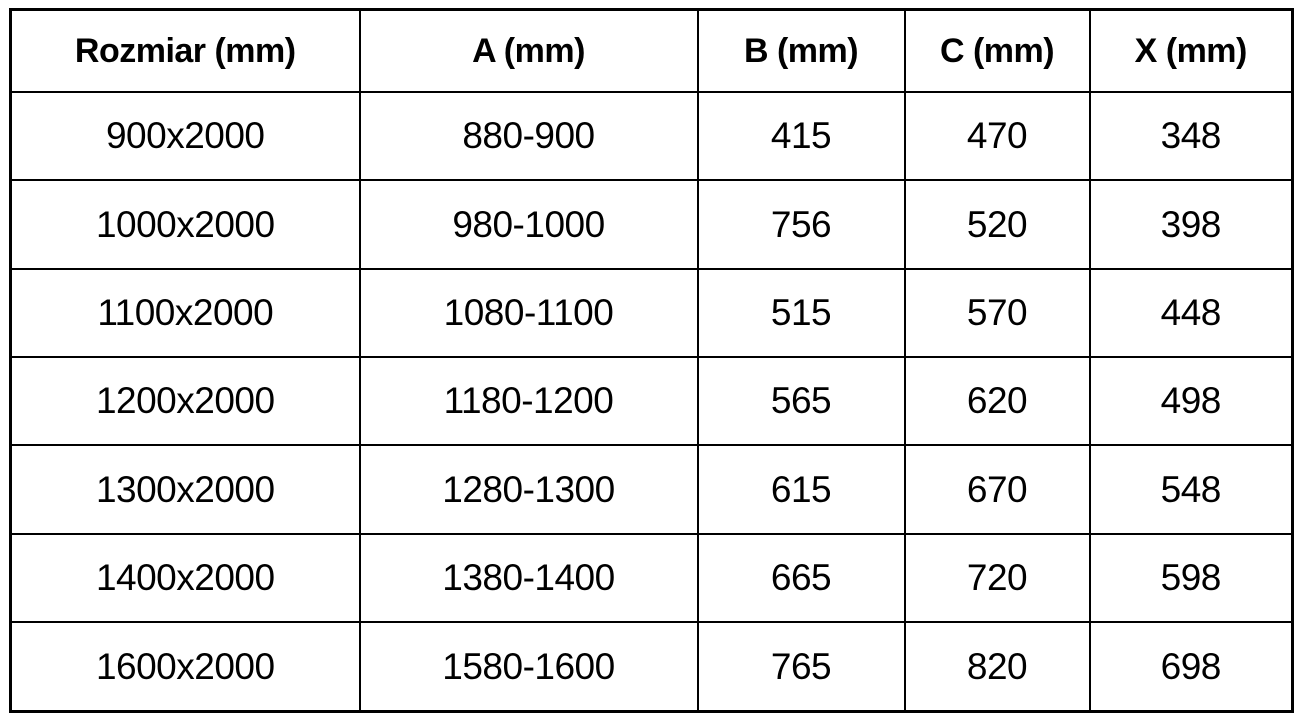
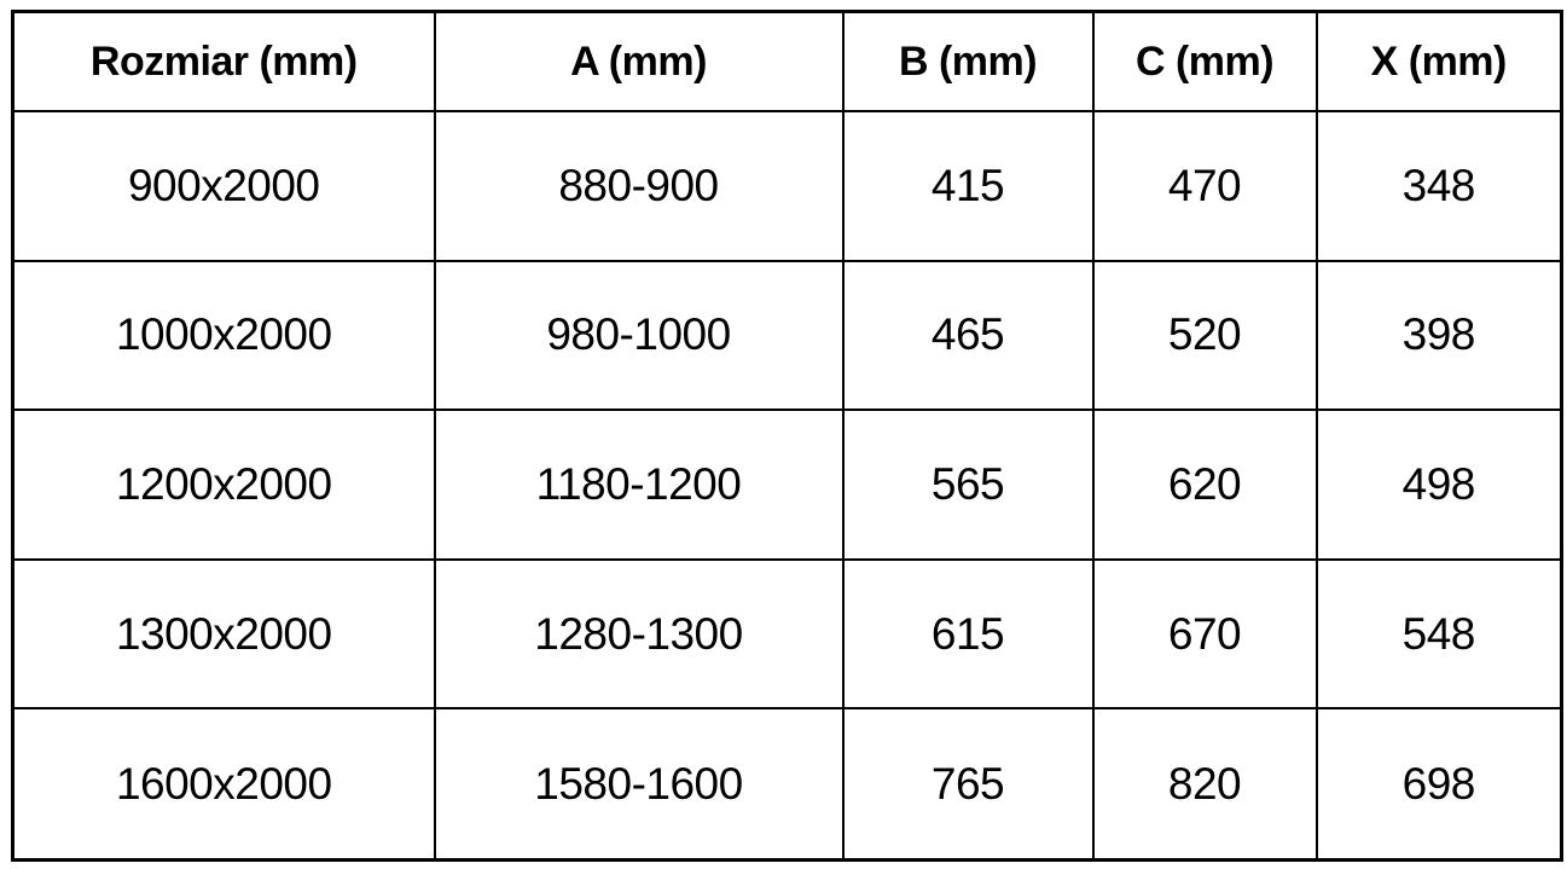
  Rozmiar (mm)	A (mm)	B (mm)	C (mm)	X (mm)
  900x2000	880-900	415	470	348
- 1000x2000	980-1000	756	520	398
+ 1000x2000	980-1000	465	520	398
- 1100x2000	1080-1100	515	570	448
  1200x2000	1180-1200	565	620	498
  1300x2000	1280-1300	615	670	548
- 1400x2000	1380-1400	665	720	598
  1600x2000	1580-1600	765	820	698
